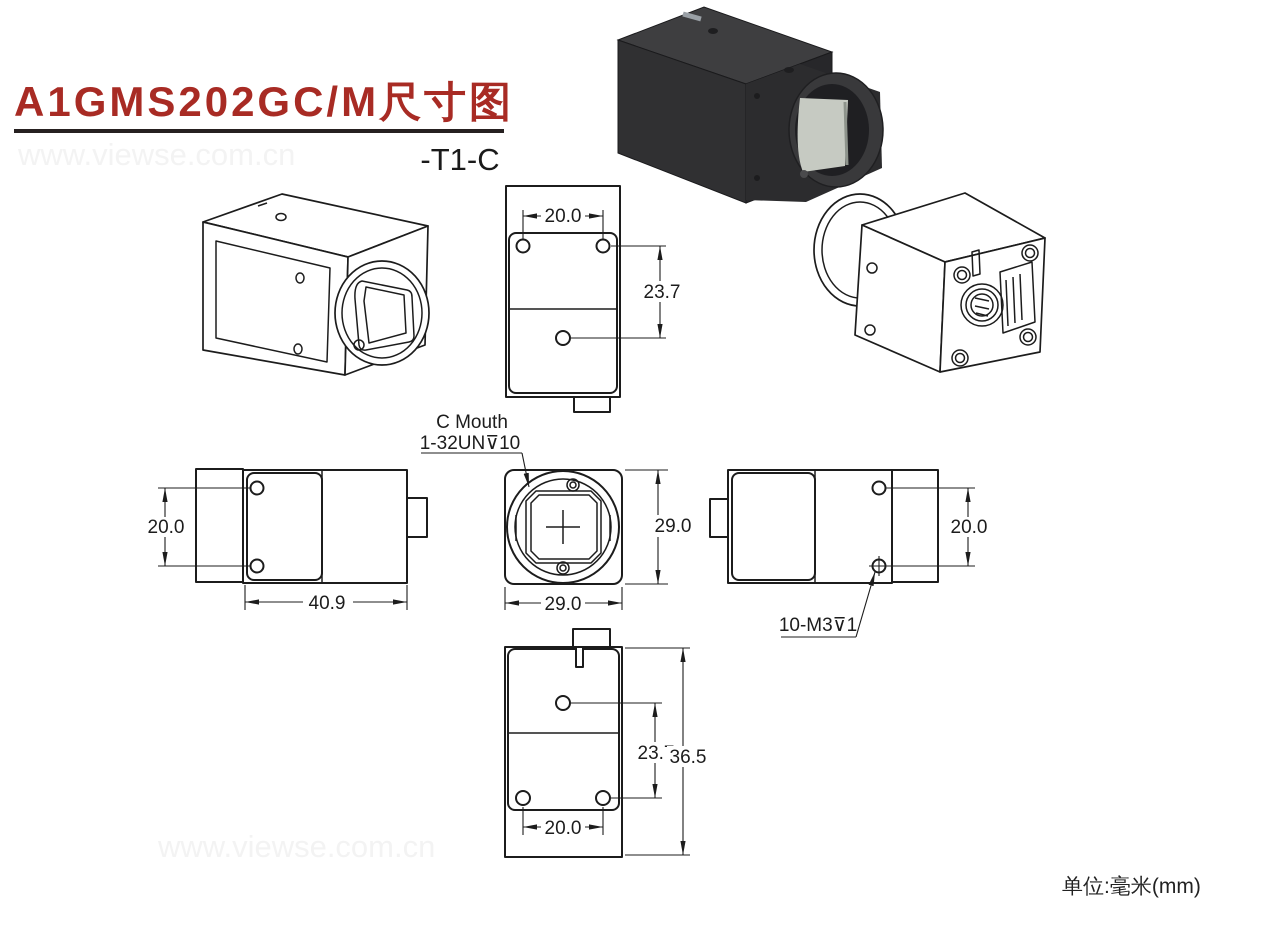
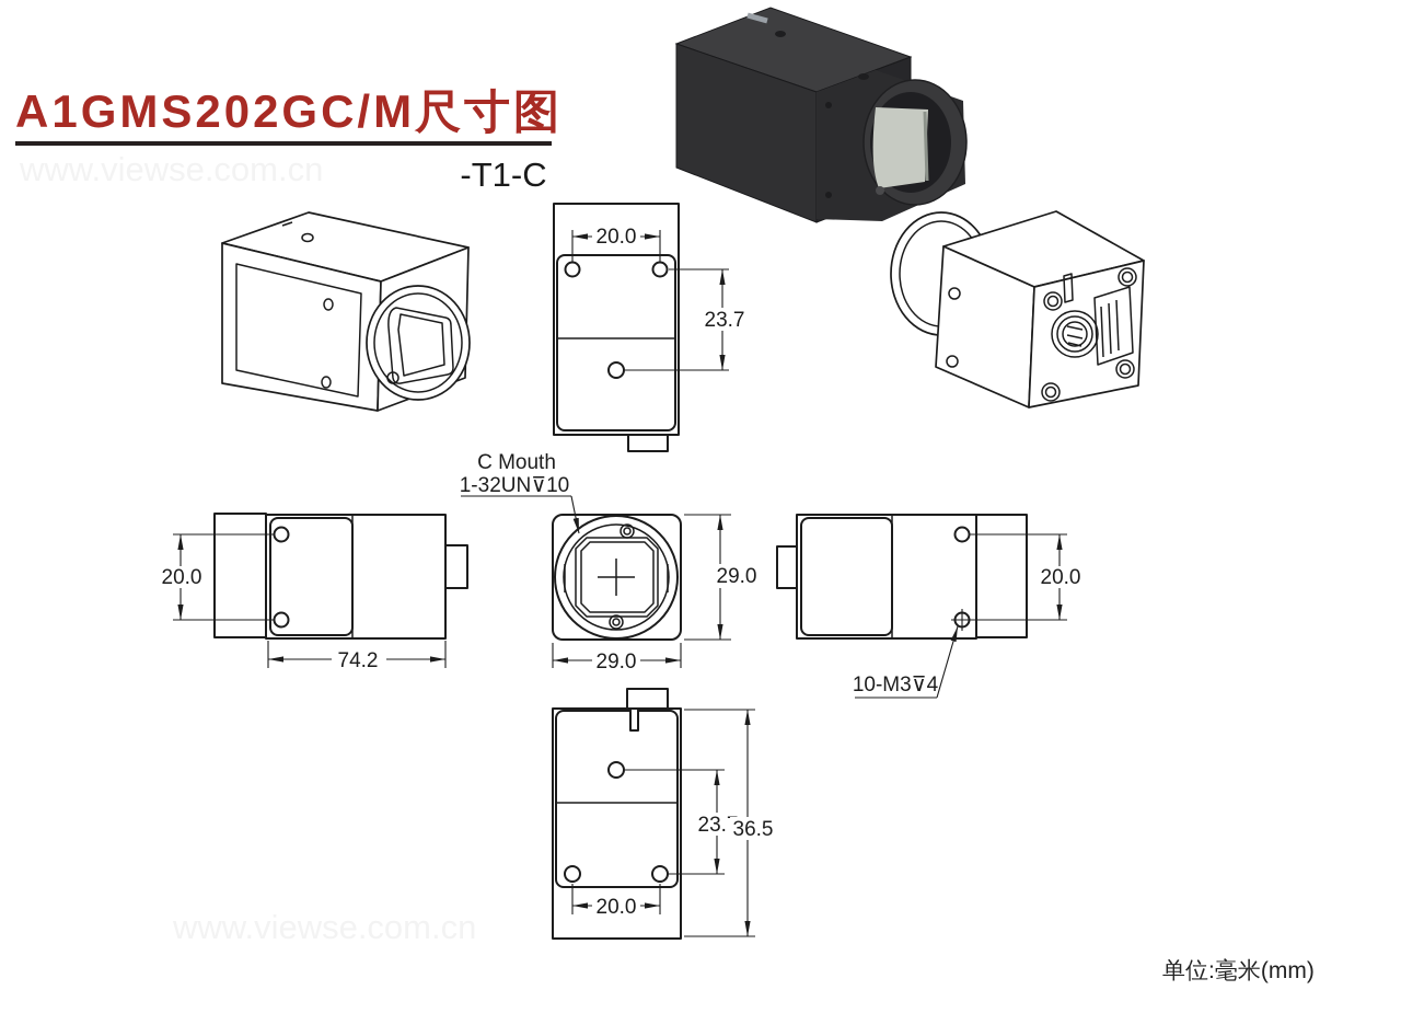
  A1GMS202GC/M尺寸图
  -T1-C
  单位:毫米(mm)
  20.0
  23.7
  20.0
- 40.9
+ 74.2
  29.0
  29.0
  C Mouth
  1-32UN⊽10
  20.0
- 10-M3⊽1
+ 10-M3⊽4
  23.
  36.5
  20.0
